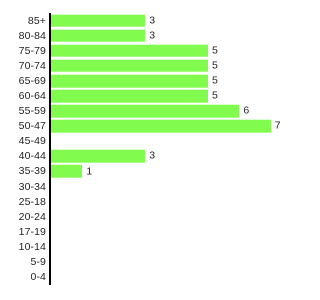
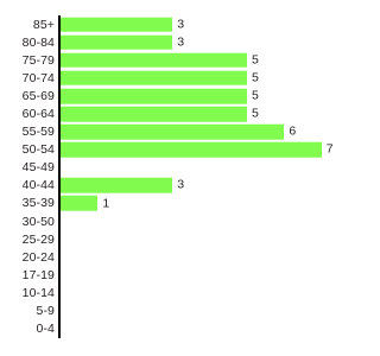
  85+
  3
  80-84
  3
  75-79
  5
  70-74
  5
  65-69
  5
  60-64
  5
  55-59
  6
- 50-47
+ 50-54
  7
  45-49
  40-44
  3
  35-39
  1
- 30-34
+ 30-50
- 25-18
+ 25-29
  20-24
  17-19
  10-14
  5-9
  0-4
